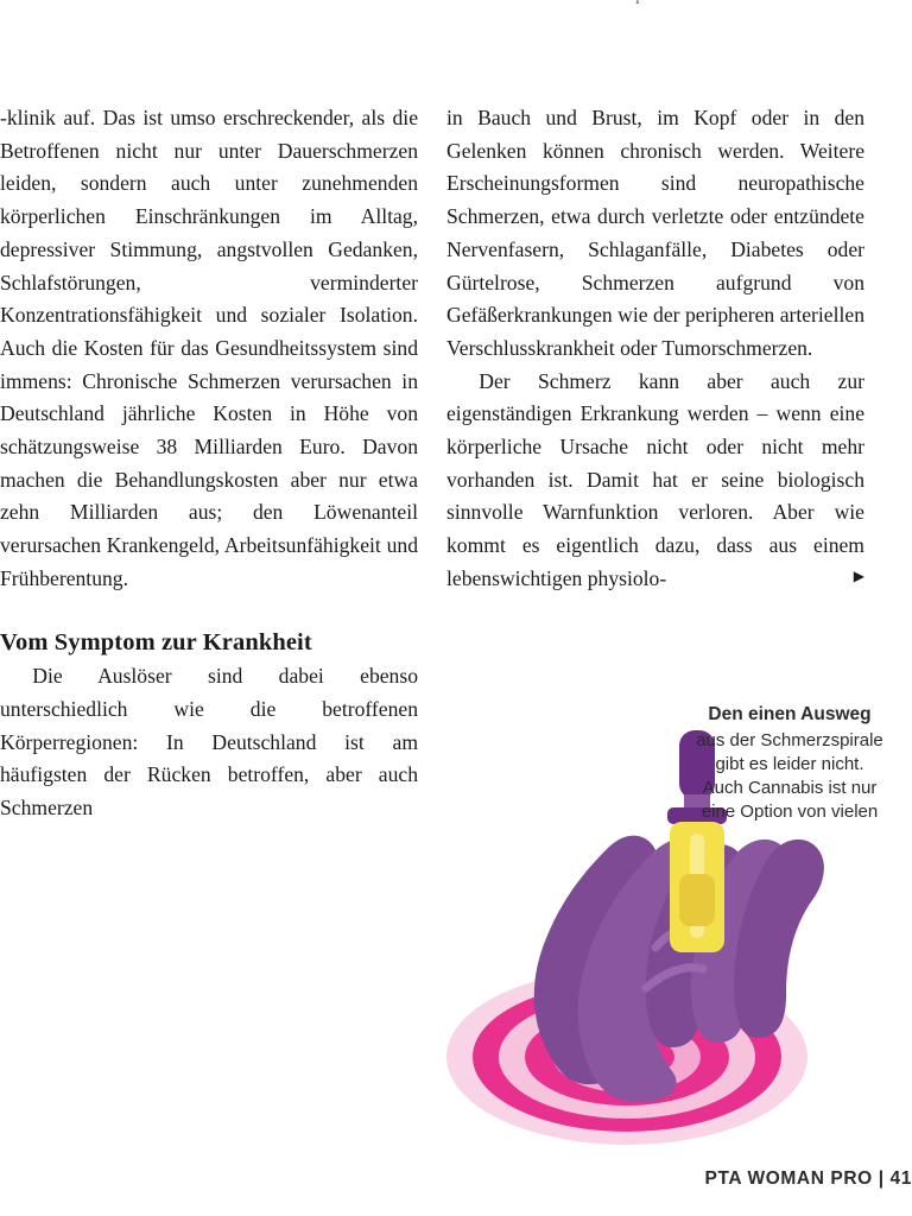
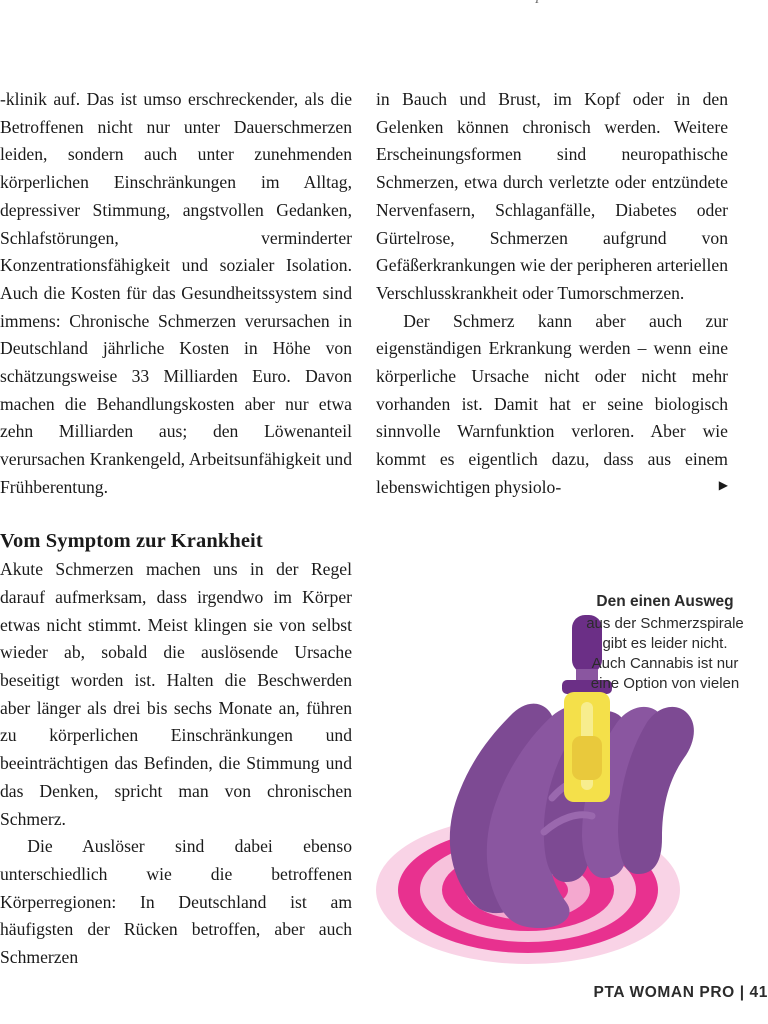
- -klinik auf. Das ist umso erschreckender, als die Betroffenen nicht nur unter Dauerschmerzen leiden, sondern auch unter zunehmenden körperlichen Einschränkungen im Alltag, depressiver Stimmung, angstvollen Gedanken, Schlafstörungen, verminderter Konzentrationsfähigkeit und sozialer Isolation. Auch die Kosten für das Gesundheitssystem sind immens: Chronische Schmerzen verursachen in Deutschland jährliche Kosten in Höhe von schätzungsweise 38 Milliarden Euro. Davon machen die Behandlungskosten aber nur etwa zehn Milliarden aus; den Löwenanteil verursachen Krankengeld, Arbeitsunfähigkeit und Frühberentung.
+ -klinik auf. Das ist umso erschreckender, als die Betroffenen nicht nur unter Dauerschmerzen leiden, sondern auch unter zunehmenden körperlichen Einschränkungen im Alltag, depressiver Stimmung, angstvollen Gedanken, Schlafstörungen, verminderter Konzentrationsfähigkeit und sozialer Isolation. Auch die Kosten für das Gesundheitssystem sind immens: Chronische Schmerzen verursachen in Deutschland jährliche Kosten in Höhe von schätzungsweise 33 Milliarden Euro. Davon machen die Behandlungskosten aber nur etwa zehn Milliarden aus; den Löwenanteil verursachen Krankengeld, Arbeitsunfähigkeit und Frühberentung.
  Vom Symptom zur Krankheit
+ Akute Schmerzen machen uns in der Regel darauf aufmerksam, dass irgendwo im Körper etwas nicht stimmt. Meist klingen sie von selbst wieder ab, sobald die auslösende Ursache beseitigt worden ist. Halten die Beschwerden aber länger als drei bis sechs Monate an, führen zu körperlichen Einschränkungen und beeinträchtigen das Befinden, die Stimmung und das Denken, spricht man von chronischen Schmerz.
  Die Auslöser sind dabei ebenso unterschiedlich wie die betroffenen Körperregionen: In Deutschland ist am häufigsten der Rücken betroffen, aber auch Schmerzen
  in Bauch und Brust, im Kopf oder in den Gelenken können chronisch werden. Weitere Erscheinungsformen sind neuropathische Schmerzen, etwa durch verletzte oder entzündete Nervenfasern, Schlaganfälle, Diabetes oder Gürtelrose, Schmerzen aufgrund von Gefäßerkrankungen wie der peripheren arteriellen Verschlusskrankheit oder Tumorschmerzen.
  Der Schmerz kann aber auch zur eigenständigen Erkrankung werden – wenn eine körperliche Ursache nicht oder nicht mehr vorhanden ist. Damit hat er seine biologisch sinnvolle Warnfunktion verloren. Aber wie kommt es eigentlich dazu, dass aus einem lebenswichtigen physiolo-
  ▶
  Den einen Ausweg
  aus der Schmerzspirale
  gibt es leider nicht.
  Auch Cannabis ist nur
  eine Option von vielen
  PTA WOMAN PRO | 41
